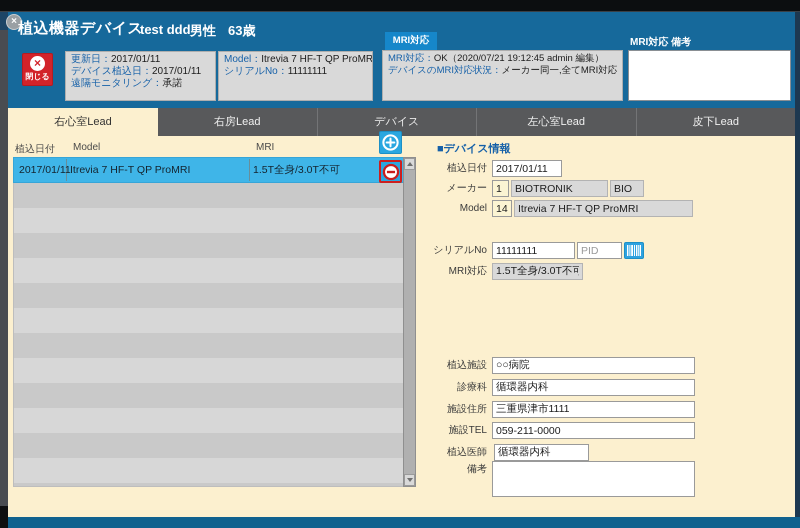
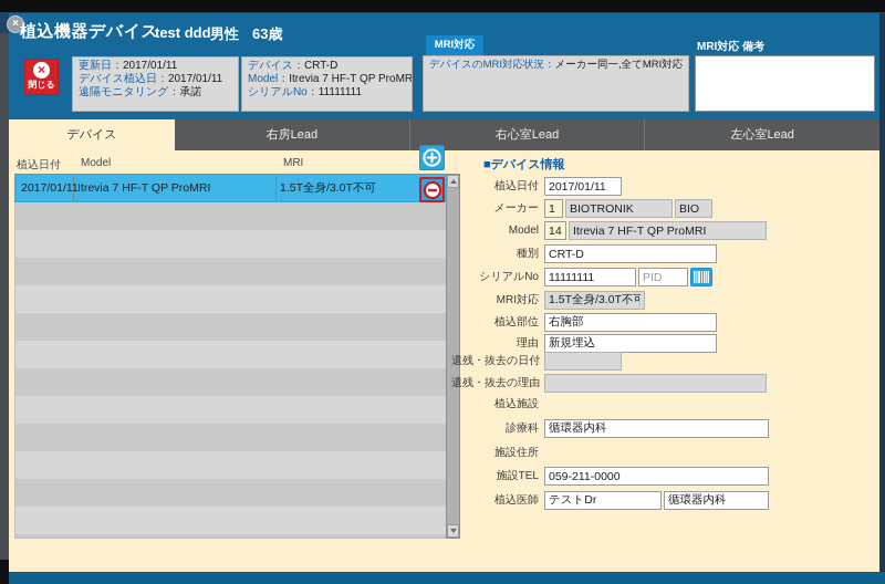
  ×
  植込機器デバイス
  test ddd
  男性
  63歳
  ×
  閉じる
  更新日：2017/01/11
  デバイス植込日：2017/01/11
  遠隔モニタリング：承諾
+ デバイス：CRT-D
  Model：Itrevia 7 HF-T QP ProMR
  シリアルNo：11111111
  MRI対応
- MRI対応：OK（2020/07/21 19:12:45 admin 編集）
  デバイスのMRI対応状況：メーカー同一,全てMRI対応
  MRI対応 備考
- 右心室Lead
+ デバイス
  右房Lead
- デバイス
+ 右心室Lead
  左心室Lead
- 皮下Lead
  植込日付
  Model
  MRI
  2017/01/11
  Itrevia 7 HF-T QP ProMRI
  1.5T全身/3.0T不可
  ■デバイス情報
  植込日付
  2017/01/11
  メーカー
  1
  BIOTRONIK
  BIO
  Model
  Itrevia 7 HF-T QP ProMRI
+ 種別
+ CRT-D
  シリアルNo
  11111111
  PID
  MRI対応
  1.5T全身/3.0T不可
+ 植込部位
+ 右胸部
+ 理由
+ 新規埋込
+ 遺残・抜去の日付
+ 遺残・抜去の理由
  植込施設
- ○○病院
  診療科
  循環器内科
  施設住所
- 三重県津市1111
  施設TEL
  059-211-0000
  植込医師
+ テストDr
  循環器内科
- 備考
